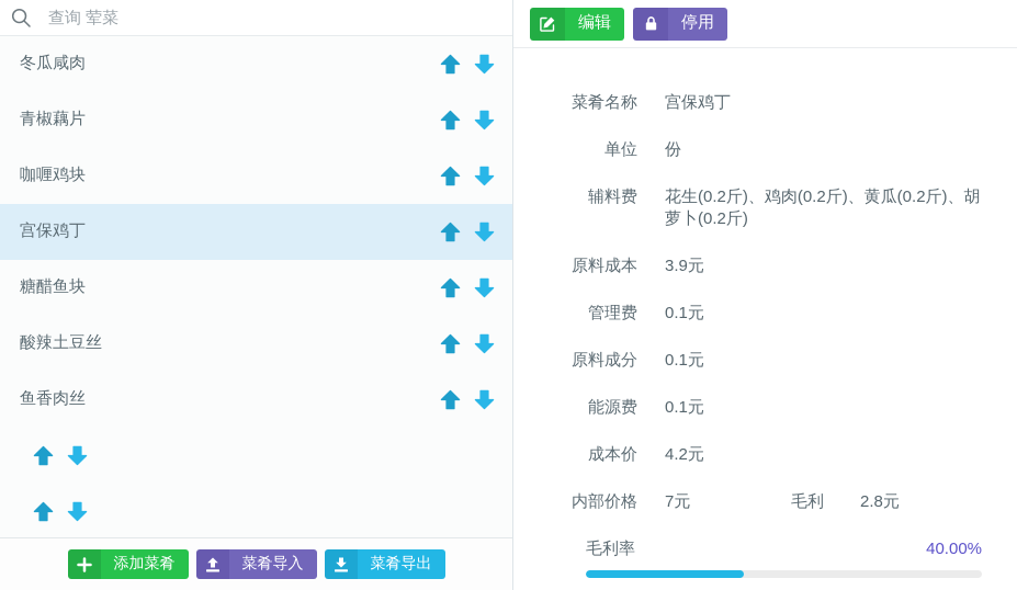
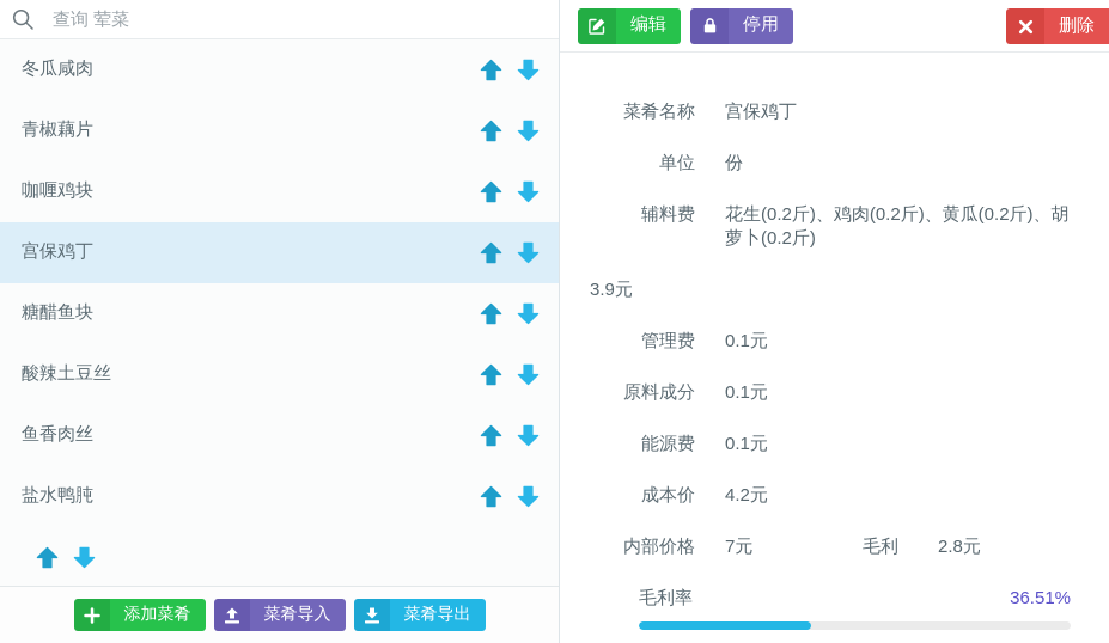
  查询 荤菜
  冬瓜咸肉
  青椒藕片
  咖喱鸡块
  宫保鸡丁
  糖醋鱼块
  酸辣土豆丝
  鱼香肉丝
+ 盐水鸭肫
  添加菜肴
  菜肴导入
  菜肴导出
  编辑
  停用
+ 删除
  菜肴名称
  宫保鸡丁
  单位
  份
  辅料费
  花生(0.2斤)、鸡肉(0.2斤)、黄瓜(0.2斤)、胡萝卜(0.2斤)
- 原料成本
  3.9元
  管理费
  0.1元
  原料成分
  0.1元
  能源费
  0.1元
  成本价
  4.2元
  内部价格
  7元
  毛利
  2.8元
  毛利率
- 40.00%
+ 36.51%
